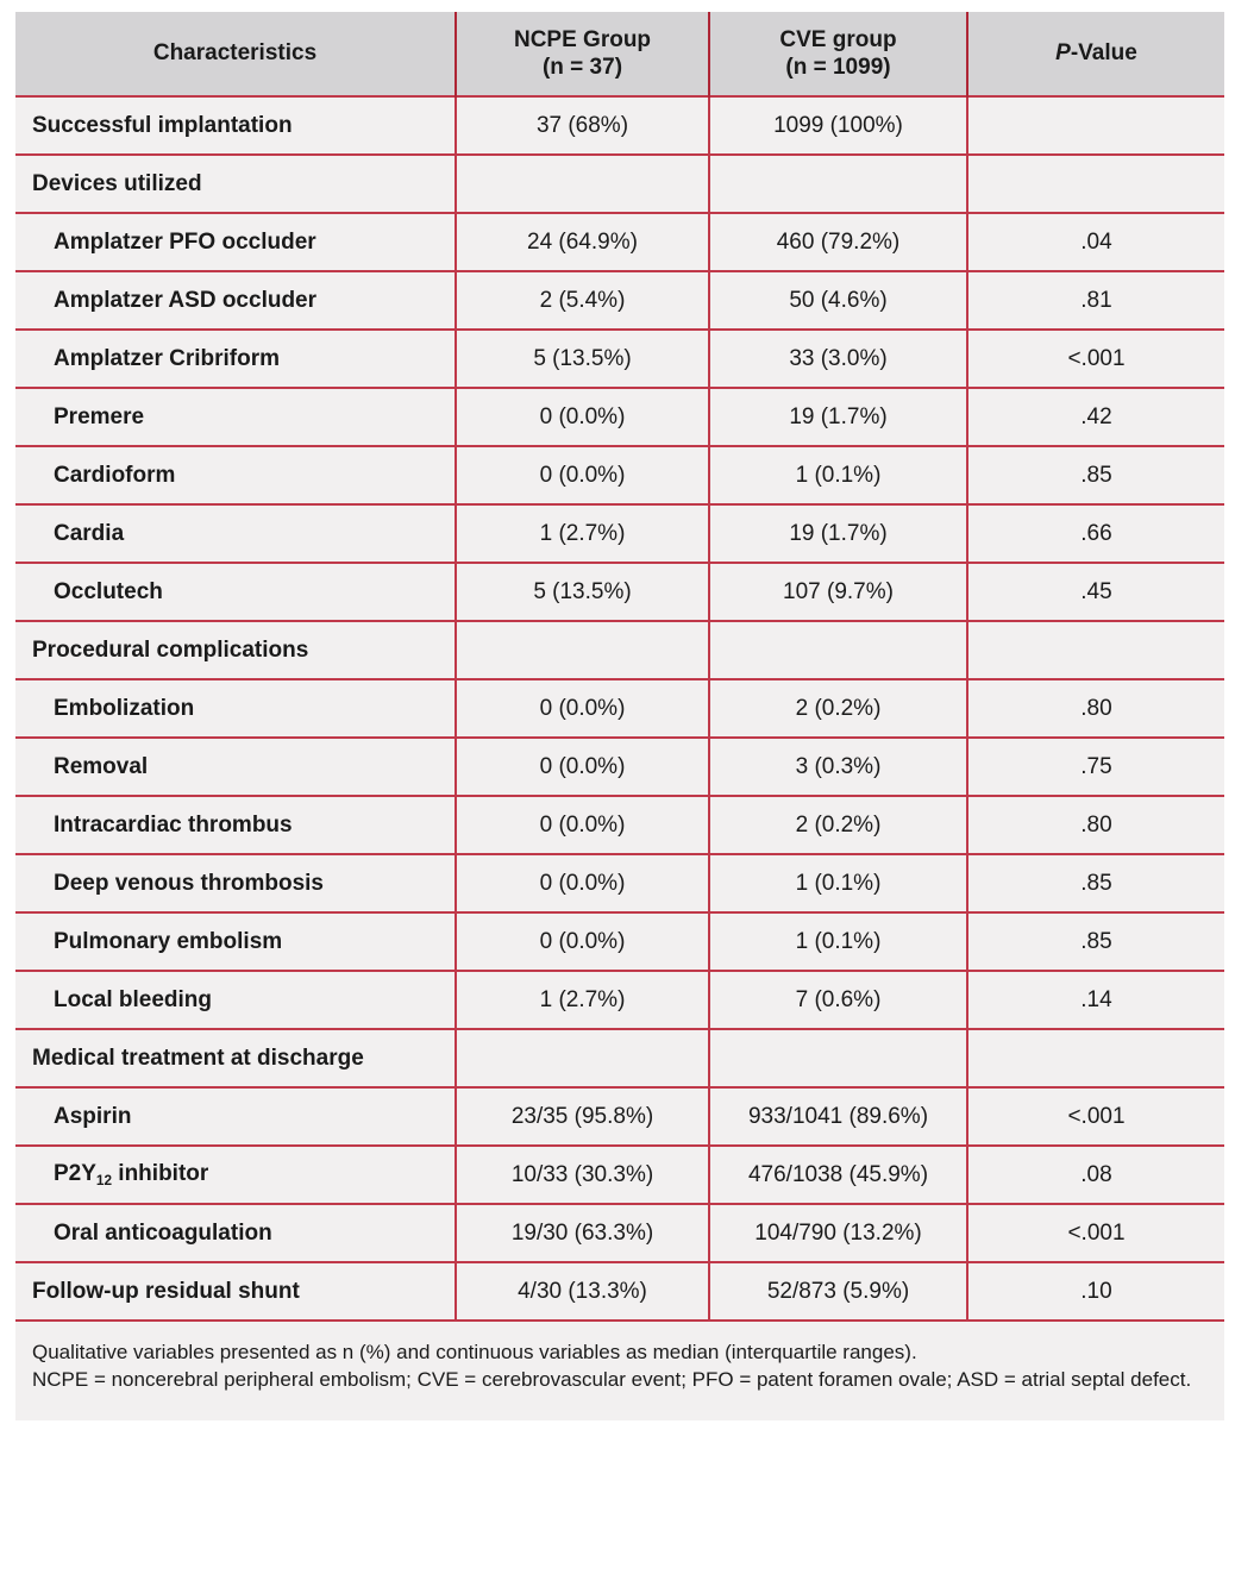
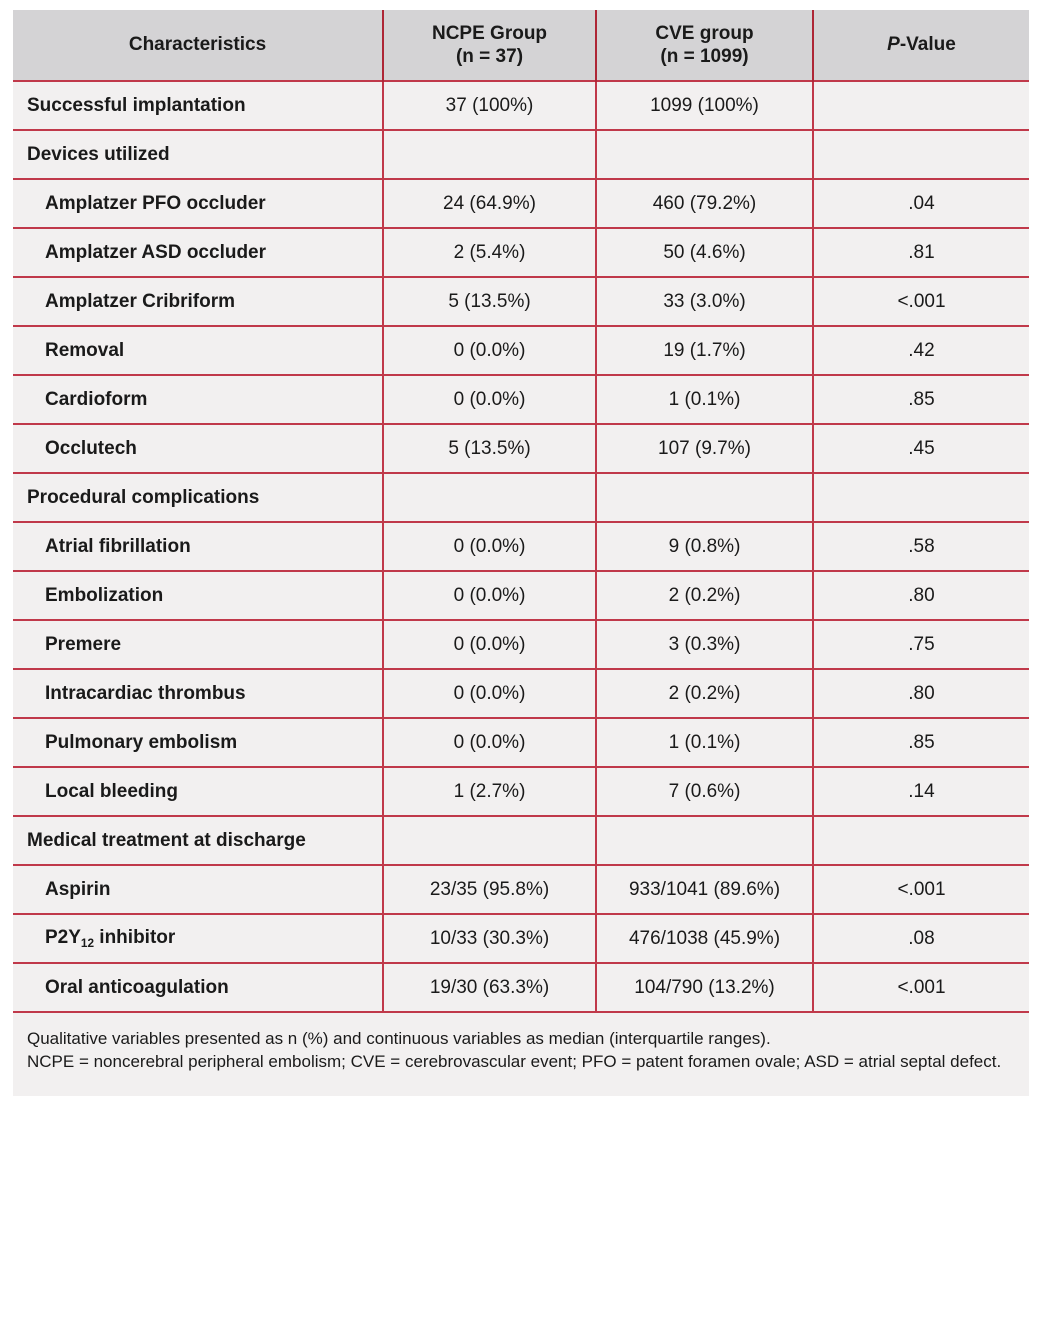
  Characteristics	NCPE Group (n = 37)	CVE group (n = 1099)	P-Value
- Successful implantation	37 (68%)	1099 (100%)
+ Successful implantation	37 (100%)	1099 (100%)
  Devices utilized
  Amplatzer PFO occluder	24 (64.9%)	460 (79.2%)	.04
  Amplatzer ASD occluder	2 (5.4%)	50 (4.6%)	.81
  Amplatzer Cribriform	5 (13.5%)	33 (3.0%)	<.001
- Premere	0 (0.0%)	19 (1.7%)	.42
+ Removal	0 (0.0%)	19 (1.7%)	.42
  Cardioform	0 (0.0%)	1 (0.1%)	.85
- Cardia	1 (2.7%)	19 (1.7%)	.66
  Occlutech	5 (13.5%)	107 (9.7%)	.45
  Procedural complications
+ Atrial fibrillation	0 (0.0%)	9 (0.8%)	.58
  Embolization	0 (0.0%)	2 (0.2%)	.80
- Removal	0 (0.0%)	3 (0.3%)	.75
+ Premere	0 (0.0%)	3 (0.3%)	.75
  Intracardiac thrombus	0 (0.0%)	2 (0.2%)	.80
- Deep venous thrombosis	0 (0.0%)	1 (0.1%)	.85
  Pulmonary embolism	0 (0.0%)	1 (0.1%)	.85
  Local bleeding	1 (2.7%)	7 (0.6%)	.14
  Medical treatment at discharge
  Aspirin	23/35 (95.8%)	933/1041 (89.6%)	<.001
  P2Y12 inhibitor	10/33 (30.3%)	476/1038 (45.9%)	.08
  Oral anticoagulation	19/30 (63.3%)	104/790 (13.2%)	<.001
- Follow-up residual shunt	4/30 (13.3%)	52/873 (5.9%)	.10
  Qualitative variables presented as n (%) and continuous variables as median (interquartile ranges).
  NCPE = noncerebral peripheral embolism; CVE = cerebrovascular event; PFO = patent foramen ovale; ASD = atrial septal defect.
